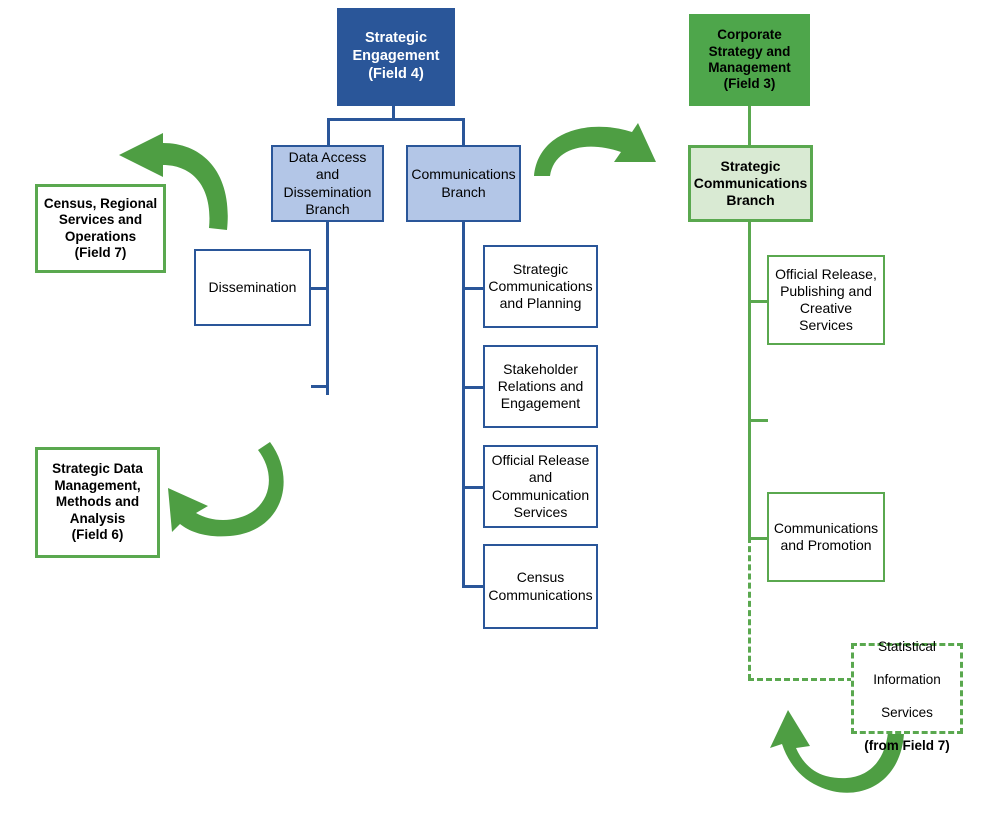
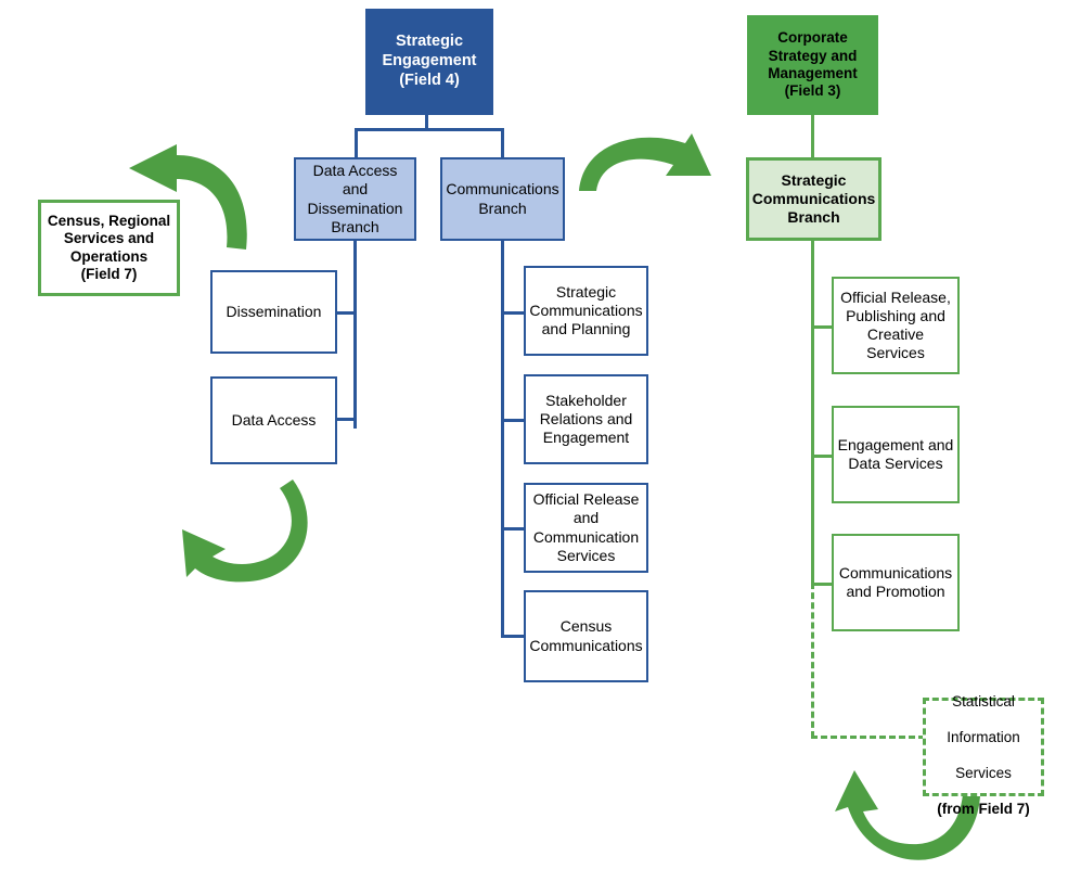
  Strategic
  Engagement
  (Field 4)
  Corporate
  Strategy and
  Management
  (Field 3)
  Data Access and
  Dissemination
  Branch
  Communications
  Branch
  Strategic
  Communications
  Branch
  Census, Regional
  Services and
  Operations
  (Field 7)
- Strategic Data
- Management,
- Methods and
- Analysis
- (Field 6)
  Dissemination
+ Data Access
  Strategic
  Communications
  and Planning
  Stakeholder
  Relations and
  Engagement
  Official Release
  and
  Communication
  Services
  Census
  Communications
  Official Release,
  Publishing and
  Creative Services
+ Engagement and
+ Data Services
  Communications
  and Promotion
  Statistical
  Information
  Services
  (from Field 7)
